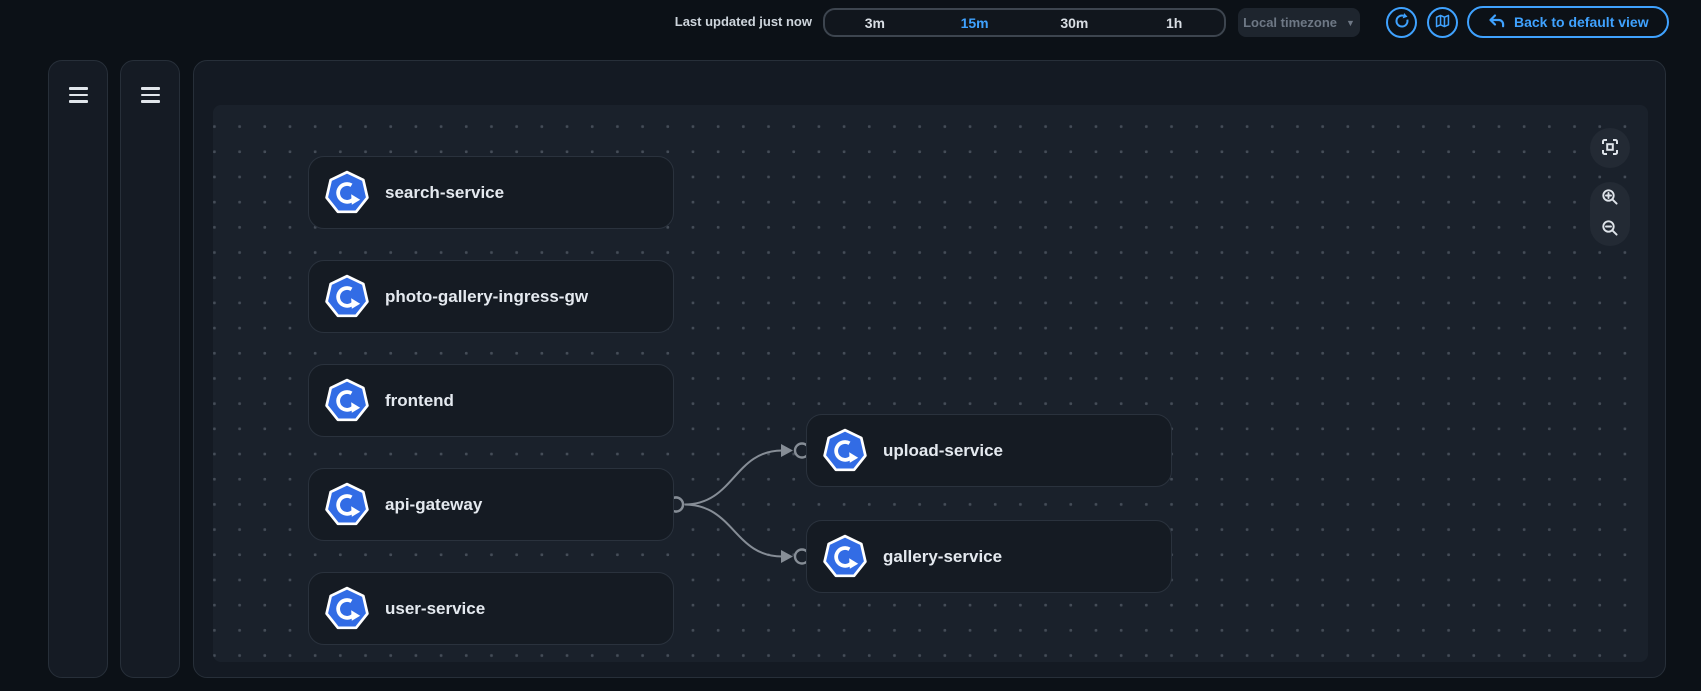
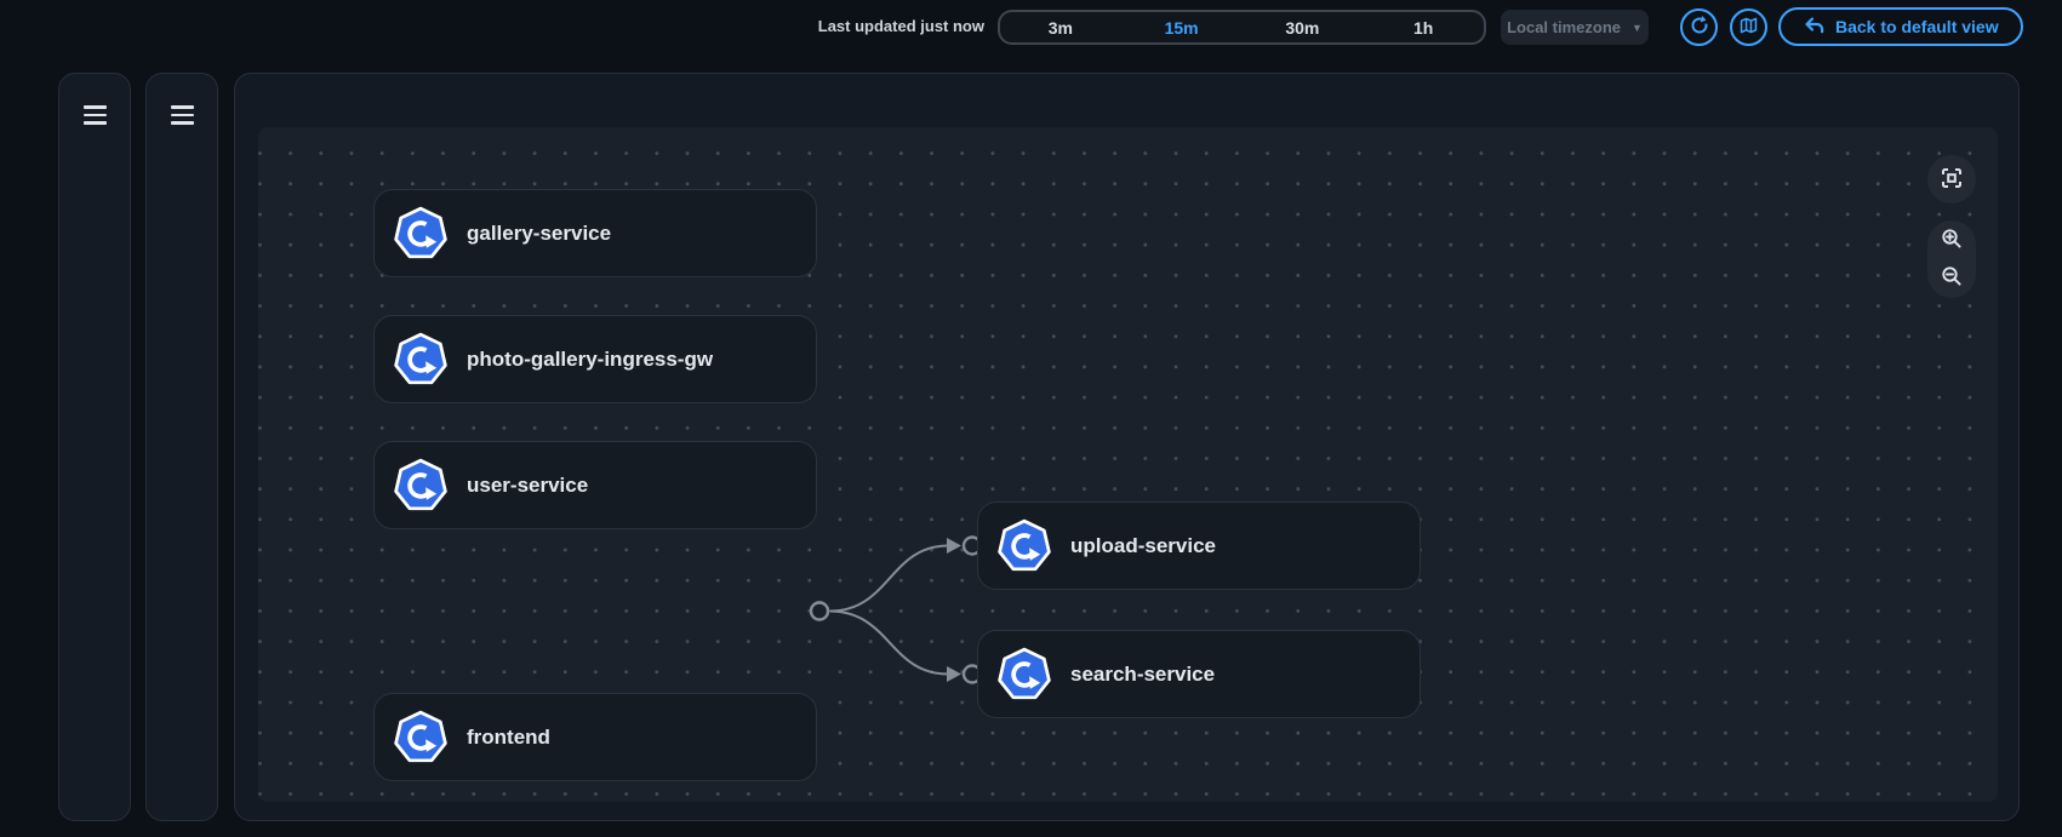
  Last updated just now
  3m
  15m
  30m
  1h
  Local timezone
  ▼
  Back to default view
- search-service
+ gallery-service
  photo-gallery-ingress-gw
- frontend
+ user-service
- api-gateway
- user-service
+ frontend
  upload-service
- gallery-service
+ search-service
